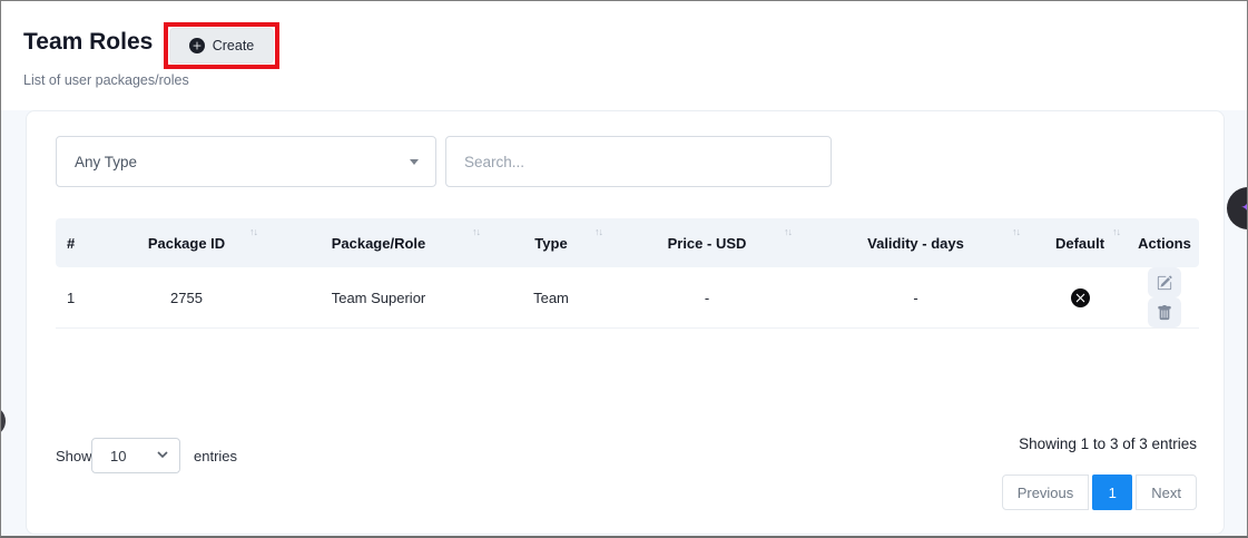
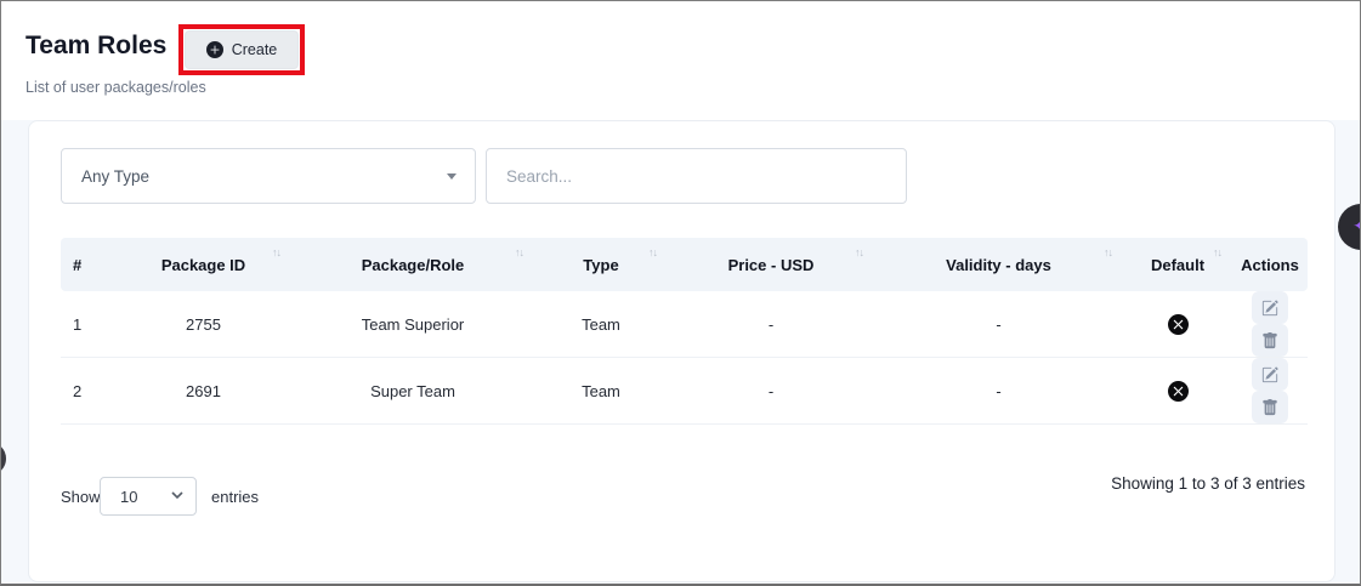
  Team Roles
  Create
  List of user packages/roles
  Any Type
  Search...
  #	Package ID↑↓	Package/Role↑↓	Type↑↓	Price - USD↑↓	Validity - days↑↓	Default↑↓	Actions
  1	2755	Team Superior	Team	-	-
+ 2	2691	Super Team	Team	-	-
  Show
  10
  entries
  Showing 1 to 3 of 3 entries
- Previous
- 1
- Next
